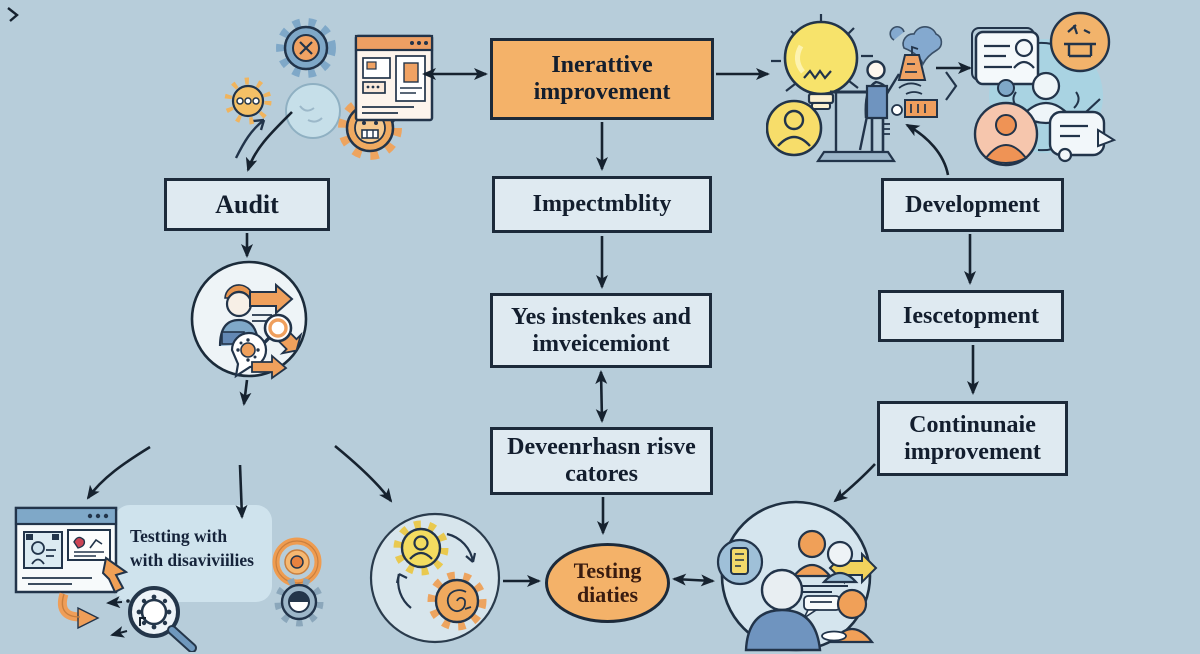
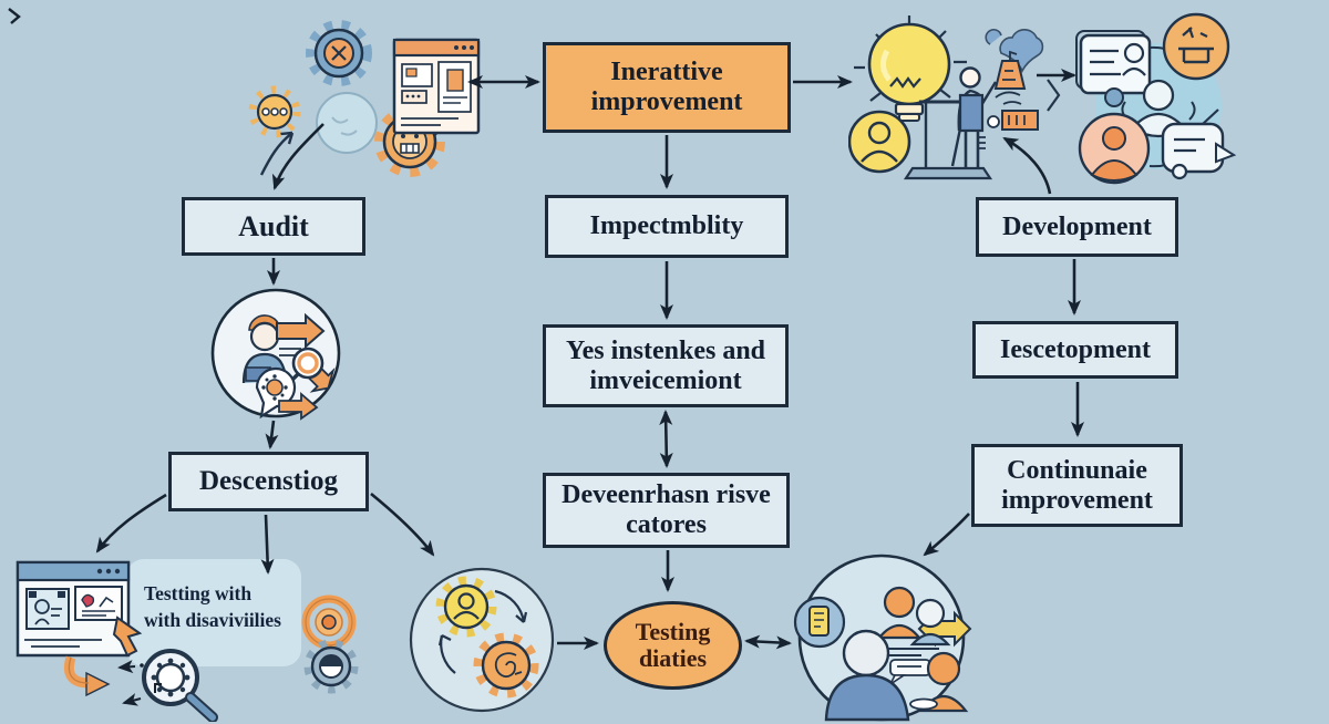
  Testting with with disaviviilies
  Inerattive improvement
  Audit
  Impectmblity
  Development
  Yes instenkes and imveicemiont
  Iescetopment
+ Descenstiog
  Deveenrhasn risve catores
  Continunaie improvement
  Testing diaties
